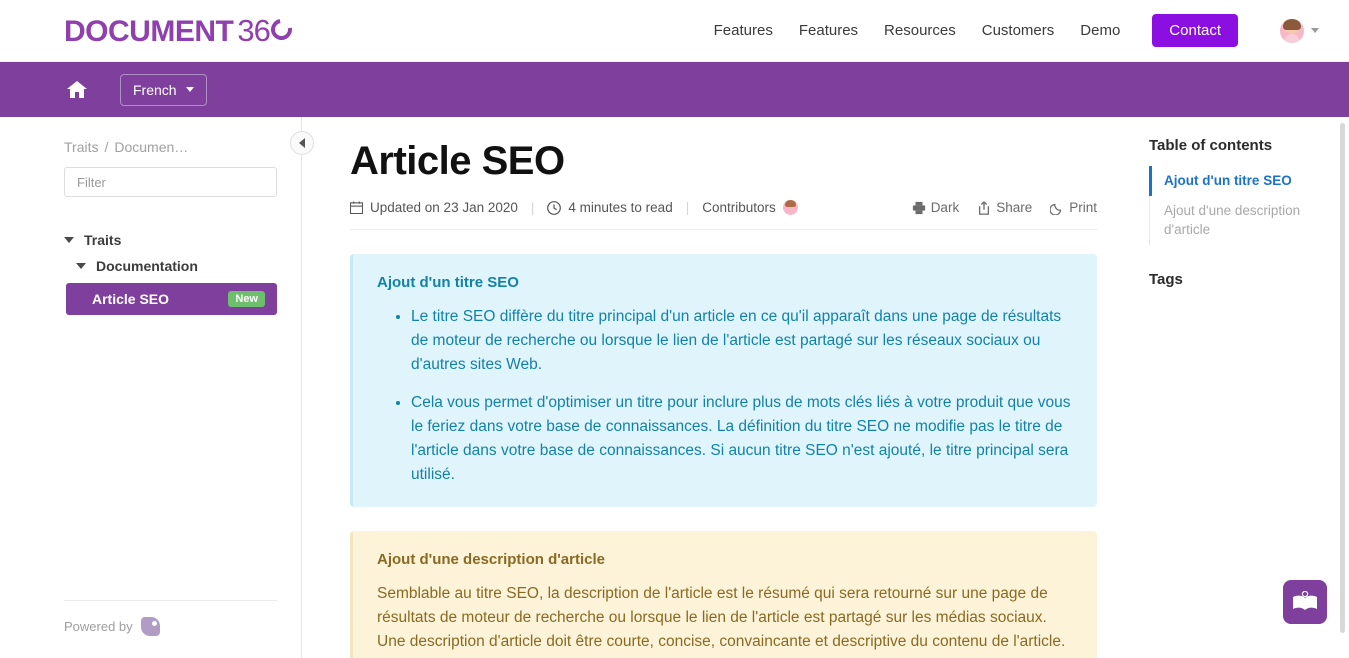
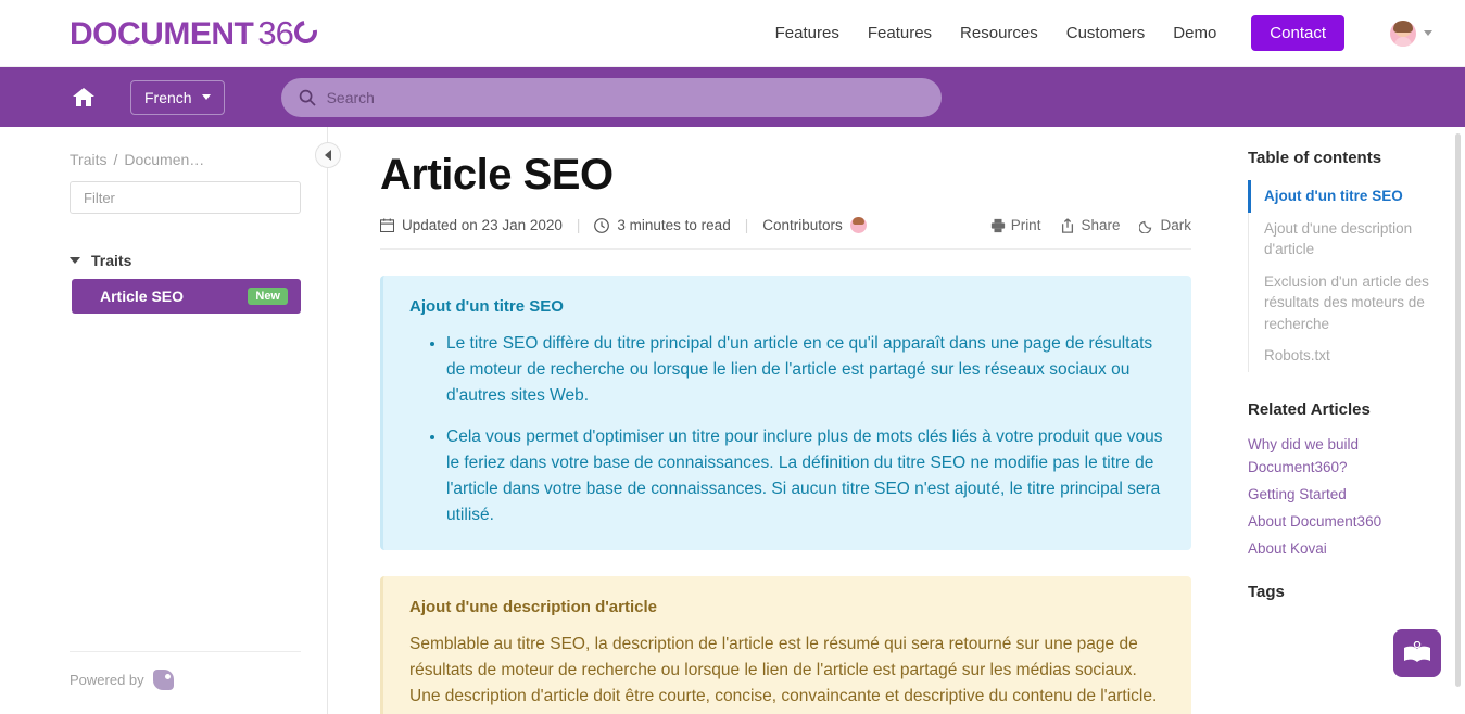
  DOCUMENT
  36
  Features
  Features
  Resources
  Customers
  Demo
  Contact
  French
+ Search
  Traits
  /
  Documen…
  Filter
  Traits
- Documentation
  Article SEO
  New
  Powered by
  Article SEO
  Updated on 23 Jan 2020
  |
- 4 minutes to read
+ 3 minutes to read
  |
  Contributors
- Dark
+ Print
  Share
- Print
+ Dark
  Ajout d'un titre SEO
  Le titre SEO diffère du titre principal d'un article en ce qu'il apparaît dans une page de résultats de moteur de recherche ou lorsque le lien de l'article est partagé sur les réseaux sociaux ou d'autres sites Web.
  Cela vous permet d'optimiser un titre pour inclure plus de mots clés liés à votre produit que vous le feriez dans votre base de connaissances. La définition du titre SEO ne modifie pas le titre de l'article dans votre base de connaissances. Si aucun titre SEO n'est ajouté, le titre principal sera utilisé.
  Ajout d'une description d'article
  Semblable au titre SEO, la description de l'article est le résumé qui sera retourné sur une page de résultats de moteur de recherche ou lorsque le lien de l'article est partagé sur les médias sociaux. Une description d'article doit être courte, concise, convaincante et descriptive du contenu de l'article.
  Table of contents
  Ajout d'un titre SEO
  Ajout d'une description d'article
+ Exclusion d'un article des résultats des moteurs de recherche
+ Robots.txt
+ Related Articles
+ Why did we build Document360?
+ Getting Started
+ About Document360
+ About Kovai
  Tags
